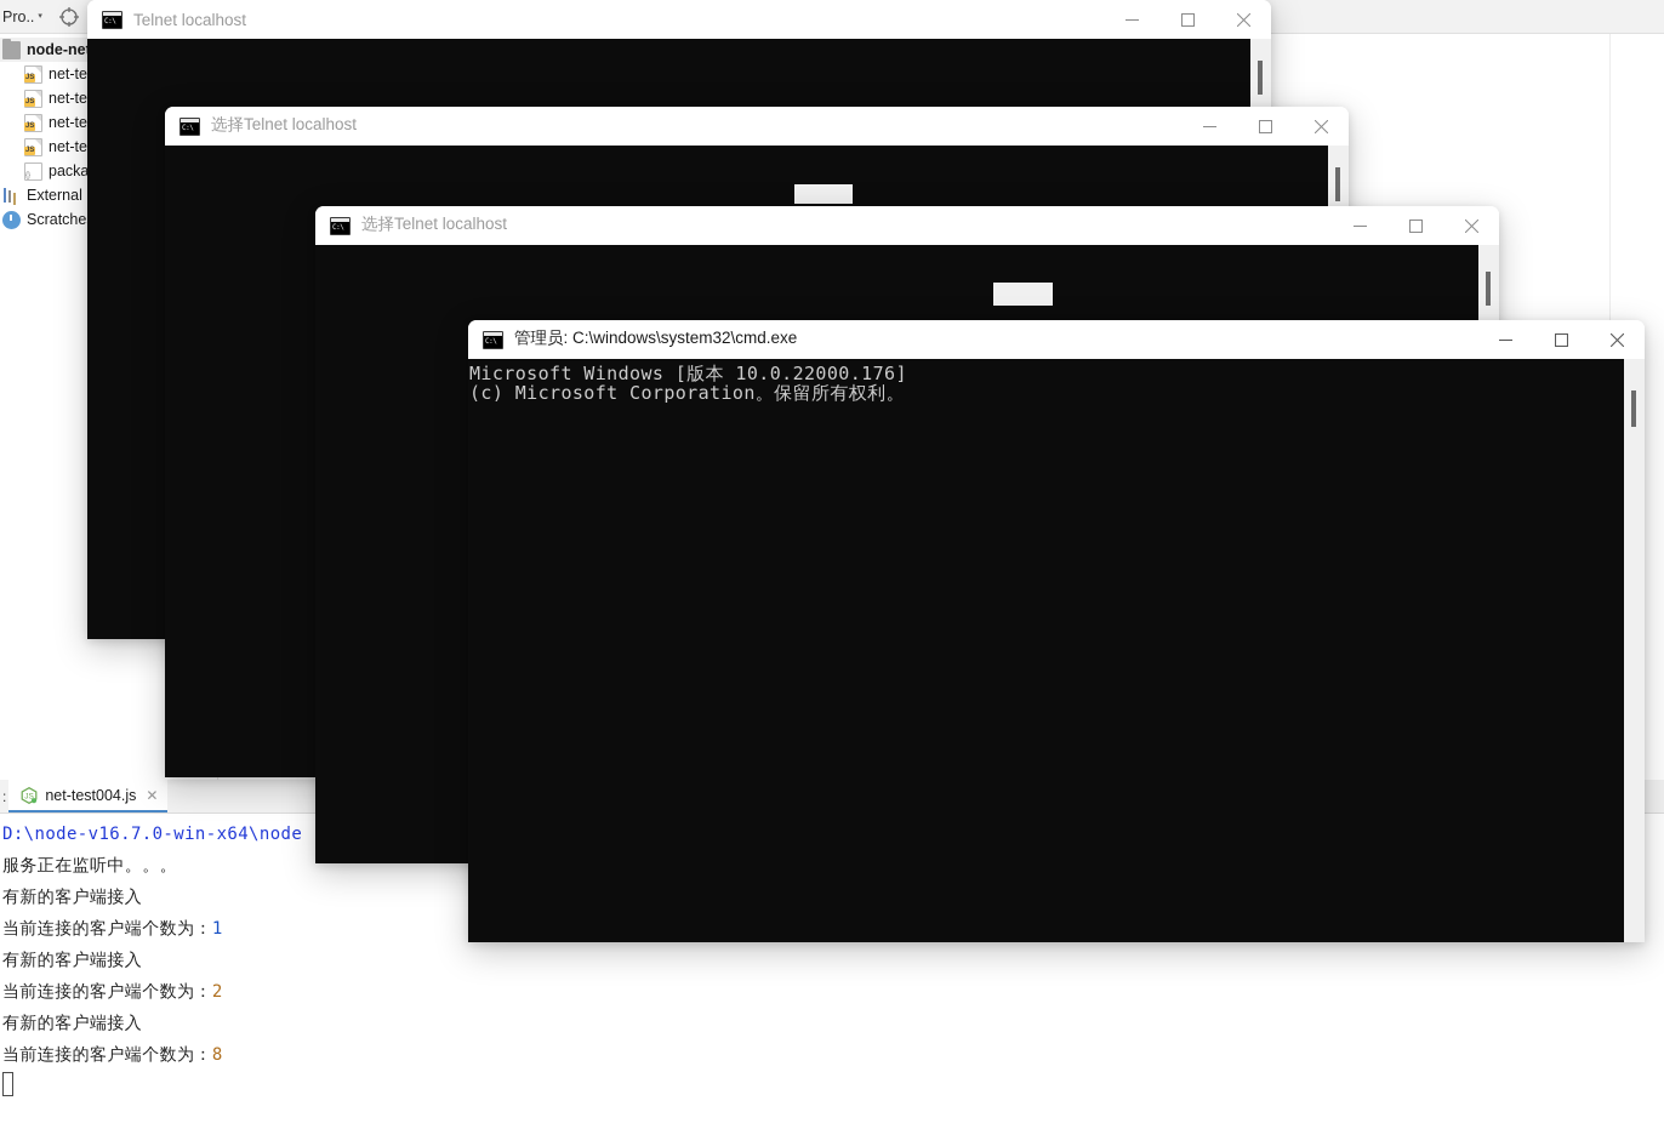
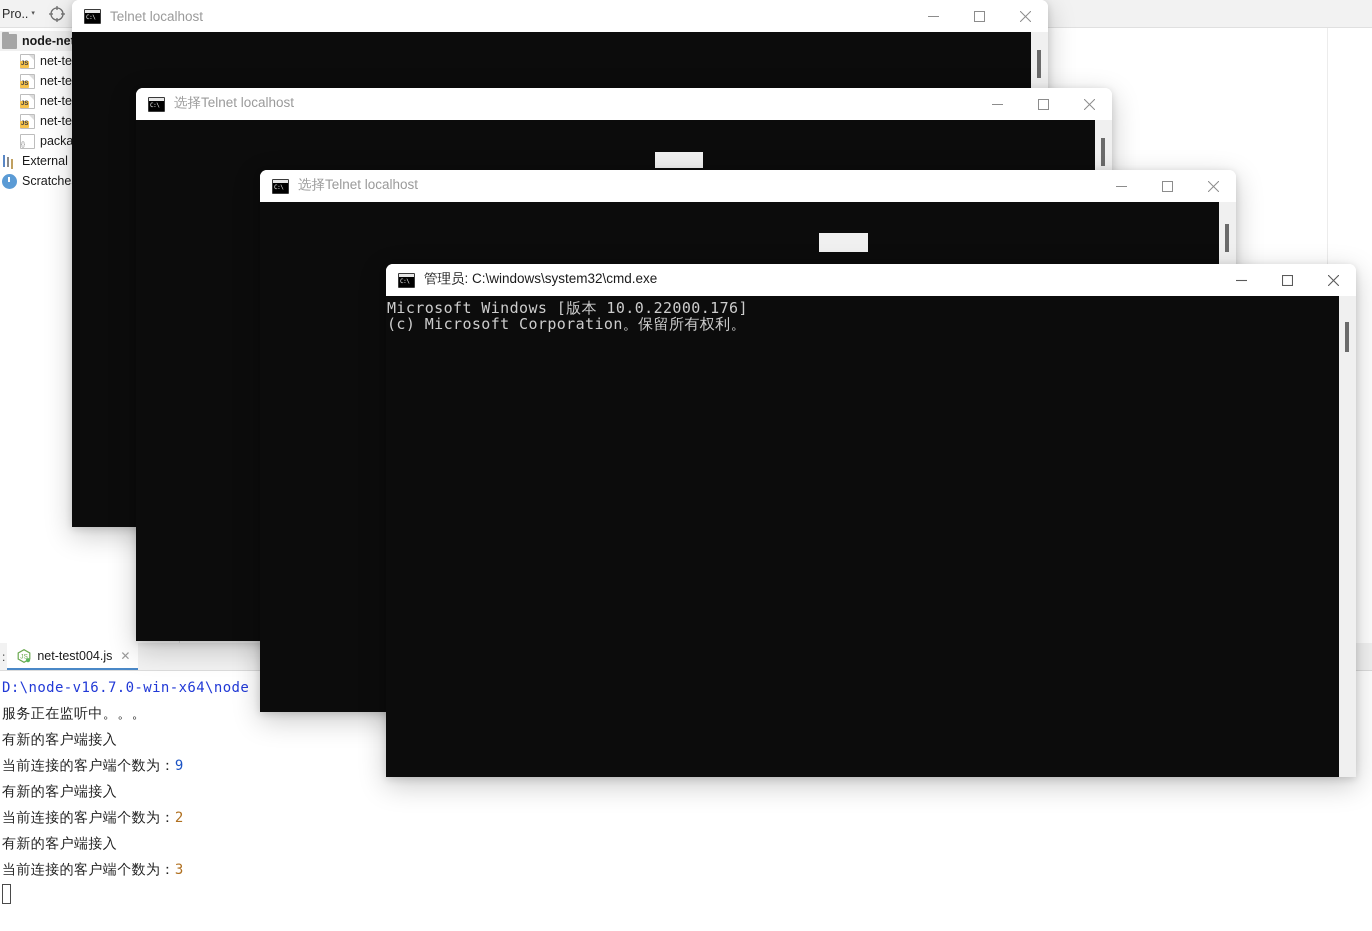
  Pro..
  node-ne
  net-te
  net-te
  net-te
  net-te
  packa
  External
  Scratche
  :
  net-test004.js
  ✕
  D:\node-v16.7.0-win-x64\node
  服务正在监听中。。。
  有新的客户端接入
- 当前连接的客户端个数为：1
+ 当前连接的客户端个数为：9
  有新的客户端接入
  当前连接的客户端个数为：2
  有新的客户端接入
- 当前连接的客户端个数为：8
+ 当前连接的客户端个数为：3
  Telnet localhost
  选择Telnet localhost
  选择Telnet localhost
  管理员: C:\windows\system32\cmd.exe
  Microsoft Windows [版本 10.0.22000.176]
  (c) Microsoft Corporation。保留所有权利。
